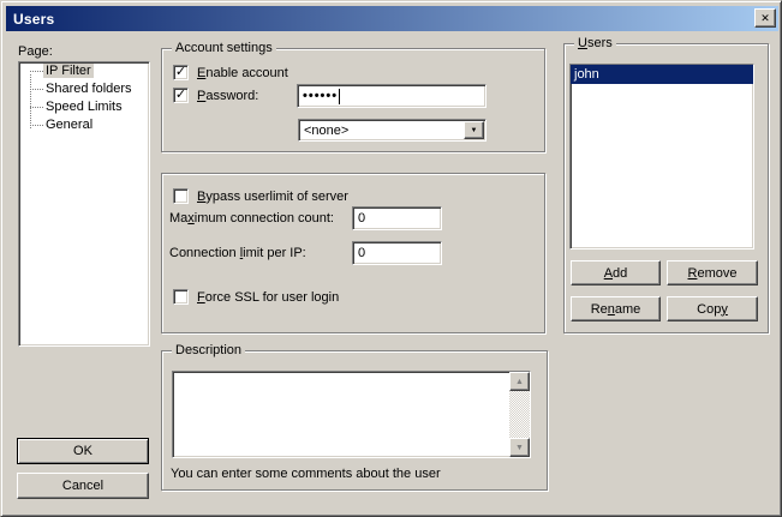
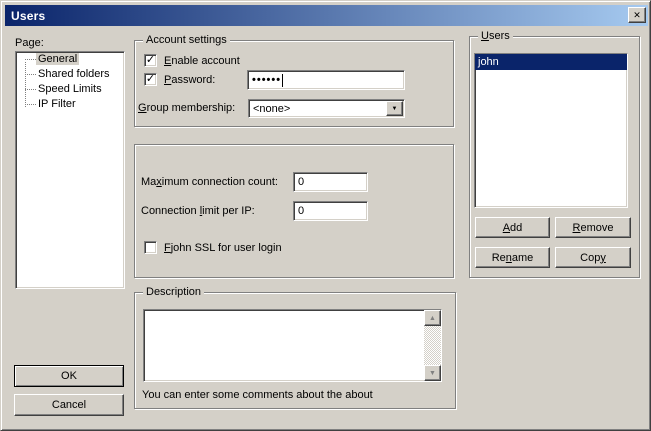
  Users
  ✕
  Page:
- IP Filter
+ General
  Shared folders
  Speed Limits
- General
+ IP Filter
  OK
  Cancel
  Account settings
  ✓
  Enable account
  ✓
  Password:
  ••••••
+ Group membership:
  <none>
- Bypass userlimit of server
  Maximum connection count:
  0
  Connection limit per IP:
  0
- Force SSL for user login
+ Fjohn SSL for user login
  Description
- You can enter some comments about the user
+ You can enter some comments about the about
  Users
  john
  Add
  Remove
  Rename
  Copy
